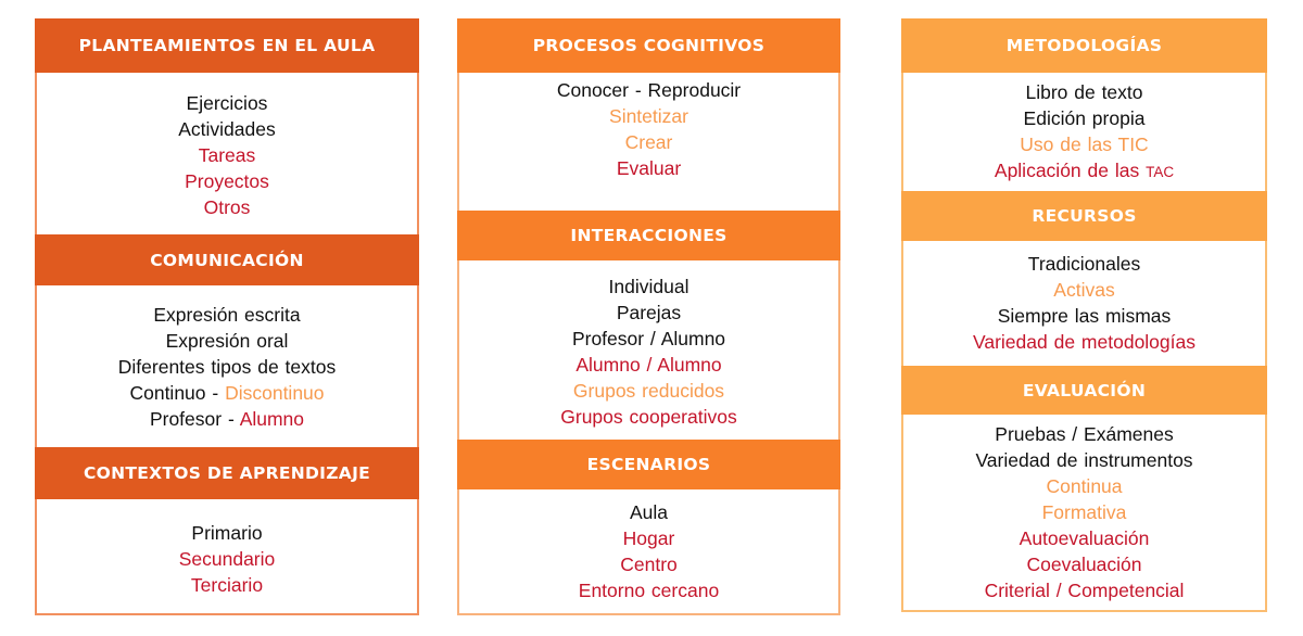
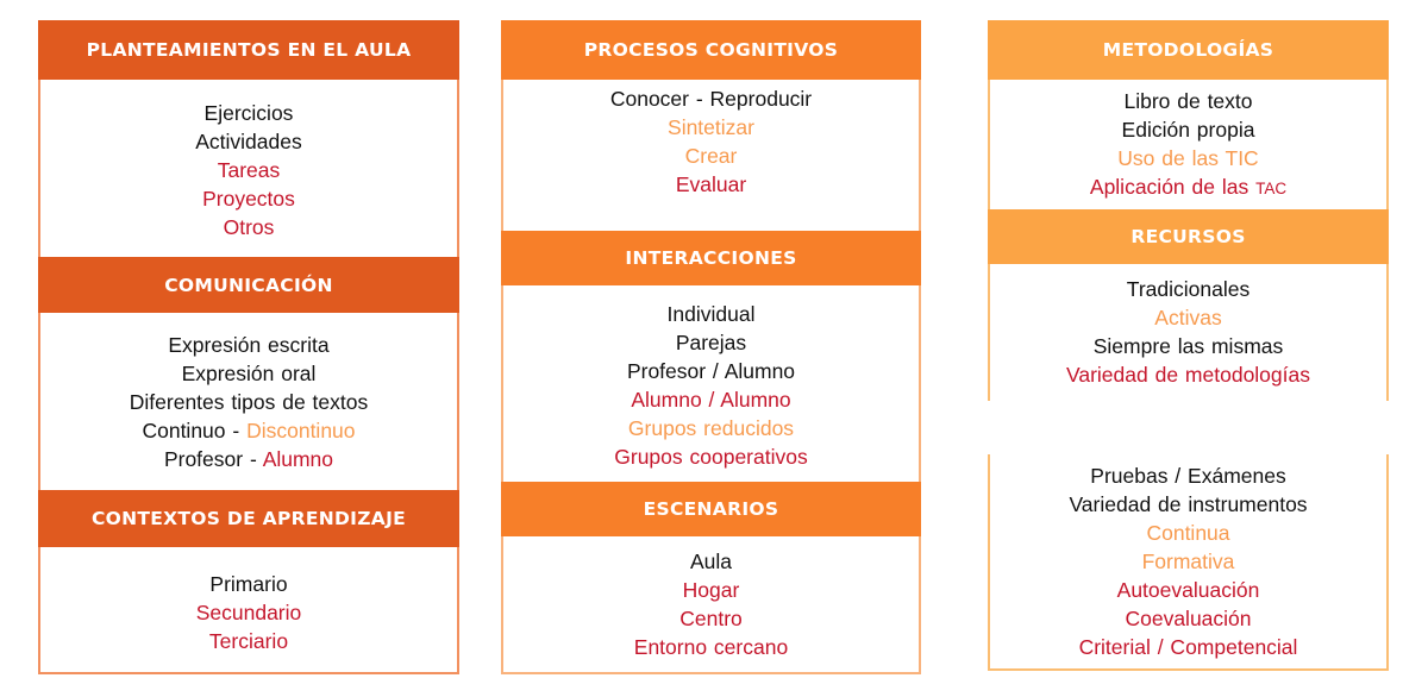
  PLANTEAMIENTOS EN EL AULA
  Ejercicios
  Actividades
  Tareas
  Proyectos
  Otros
  COMUNICACIÓN
  Expresión escrita
  Expresión oral
  Diferentes tipos de textos
  Continuo - Discontinuo
  Profesor - Alumno
  CONTEXTOS DE APRENDIZAJE
  Primario
  Secundario
  Terciario
  PROCESOS COGNITIVOS
  Conocer - Reproducir
  Sintetizar
  Crear
  Evaluar
  INTERACCIONES
  Individual
  Parejas
  Profesor / Alumno
  Alumno / Alumno
  Grupos reducidos
  Grupos cooperativos
  ESCENARIOS
  Aula
  Hogar
  Centro
  Entorno cercano
  METODOLOGÍAS
  Libro de texto
  Edición propia
  Uso de las TIC
  Aplicación de las TAC
  RECURSOS
  Tradicionales
  Activas
  Siempre las mismas
  Variedad de metodologías
- EVALUACIÓN
  Pruebas / Exámenes
  Variedad de instrumentos
  Continua
  Formativa
  Autoevaluación
  Coevaluación
  Criterial / Competencial
